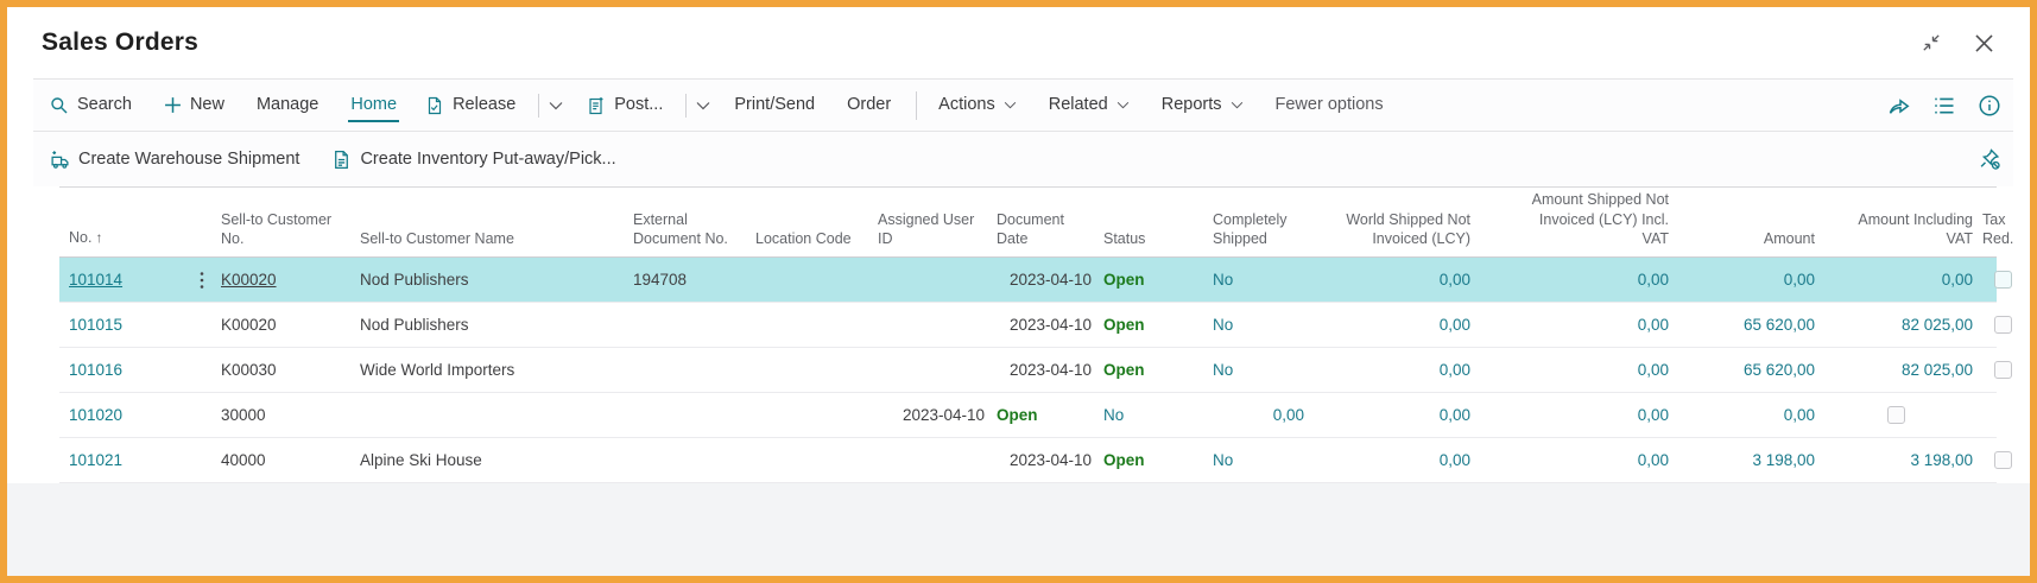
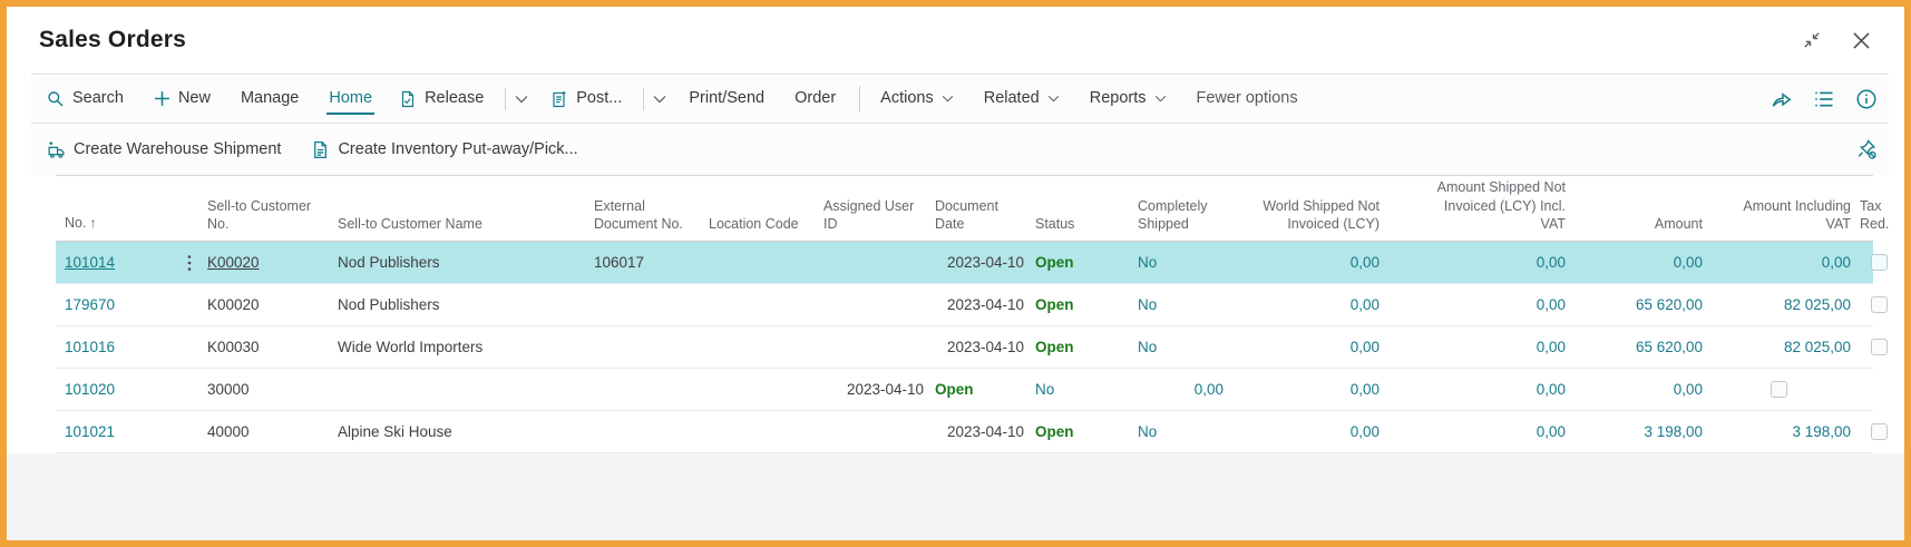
  Sales Orders
  Search
  New
  Manage
  Home
  Release
  Post...
  Print/Send
  Order
  Actions
  Related
  Reports
  Fewer options
  Create Warehouse Shipment
  Create Inventory Put-away/Pick...
  No. ↑
  Sell-to Customer No.
  Sell-to Customer Name
  External Document No.
  Location Code
  Assigned User ID
  Document Date
  Status
  Completely Shipped
  World Shipped Not Invoiced (LCY)
  Amount Shipped Not Invoiced (LCY) Incl. VAT
  Amount
  Amount Including VAT
  Tax Red.
  101014
  K00020
  Nod Publishers
- 194708
+ 106017
  2023-04-10
  Open
  No
  0,00
  0,00
  0,00
  0,00
- 101015
+ 179670
  K00020
  Nod Publishers
  2023-04-10
  Open
  No
  0,00
  0,00
  65 620,00
  82 025,00
  101016
  K00030
  Wide World Importers
  2023-04-10
  Open
  No
  0,00
  0,00
  65 620,00
  82 025,00
  101020
  30000
  2023-04-10
  Open
  No
  0,00
  0,00
  0,00
  0,00
  101021
  40000
  Alpine Ski House
  2023-04-10
  Open
  No
  0,00
  0,00
  3 198,00
  3 198,00
